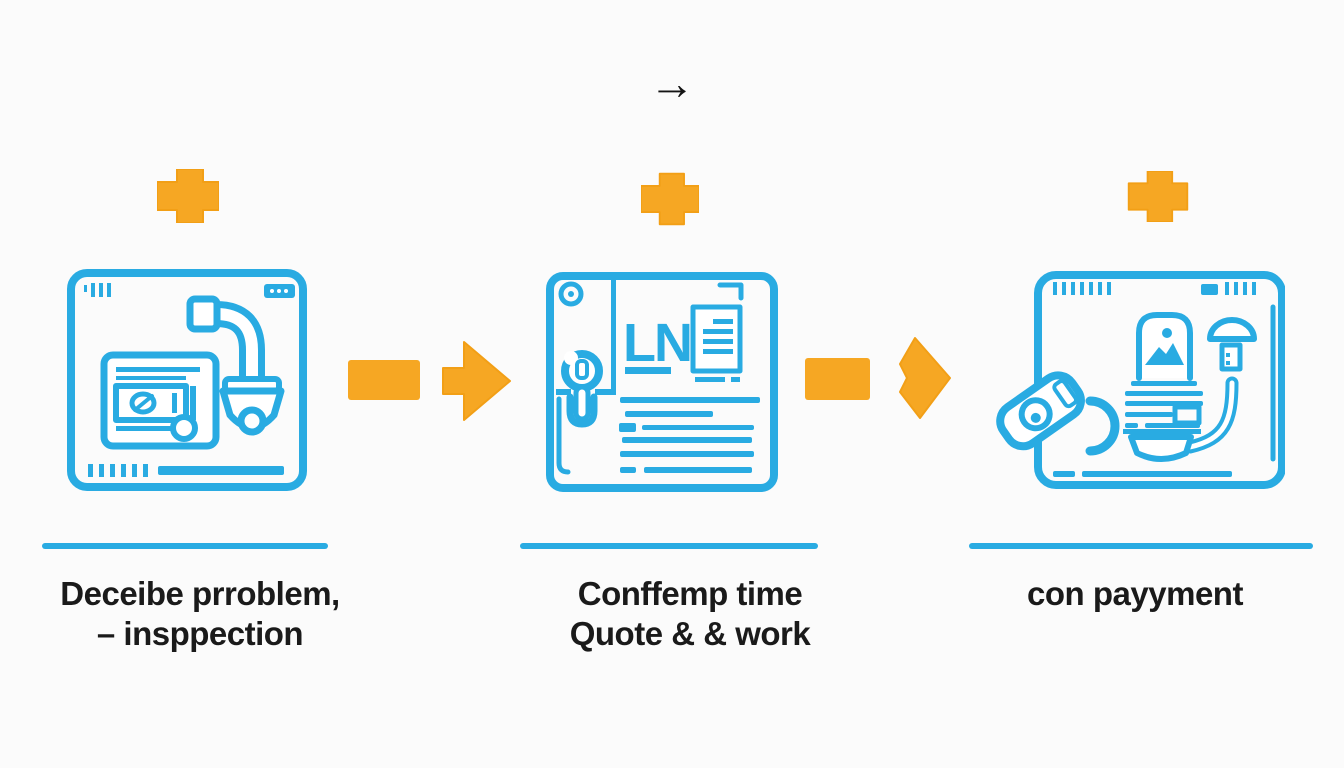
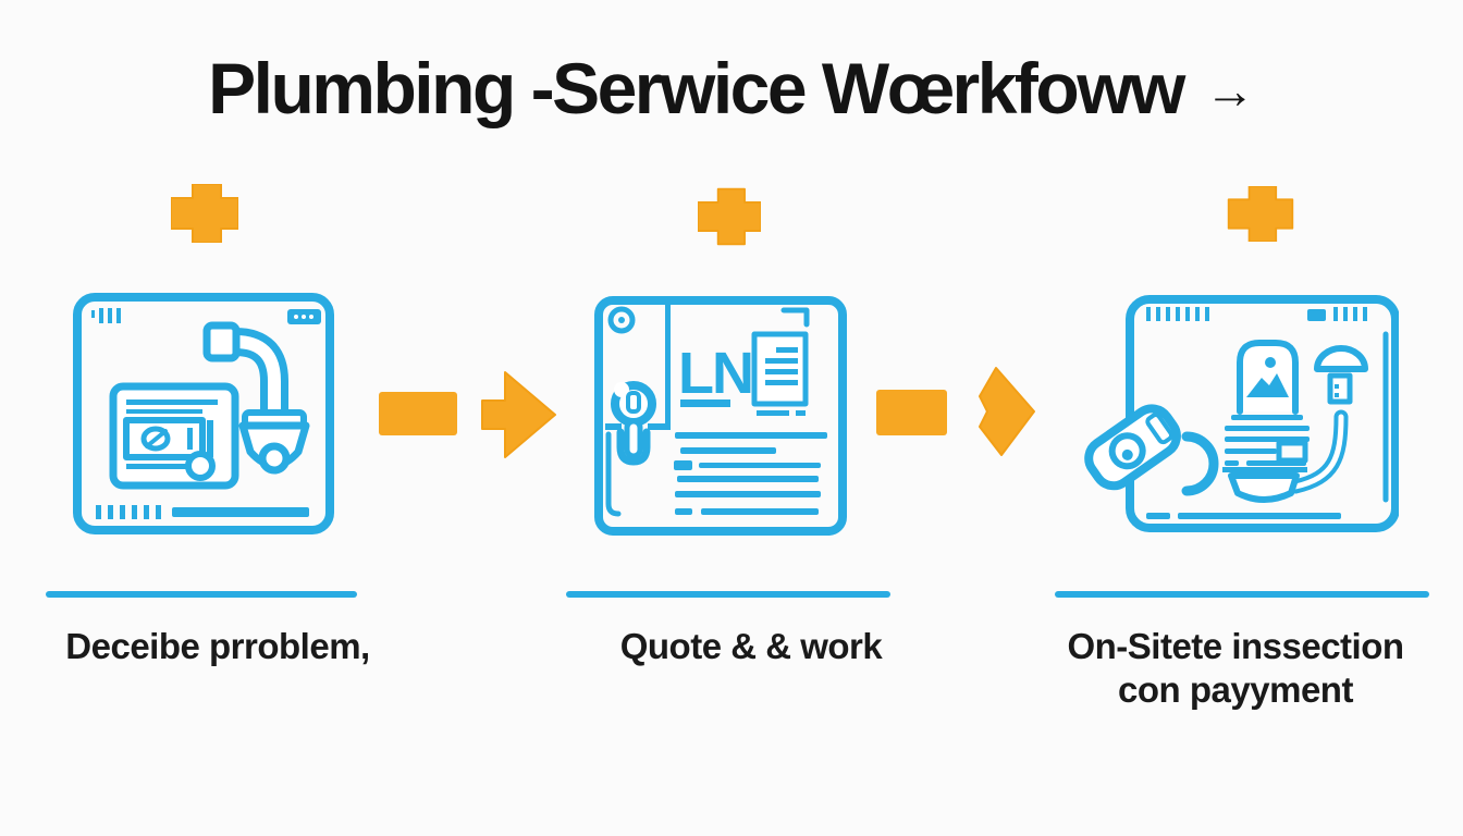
+ Plumbing -Serwice Wœrkfoww
  →
  LN
  Deceibe prroblem,
- – insppection
- Conffemp time
  Quote & & work
+ On-Sitete inssection
  con payyment
